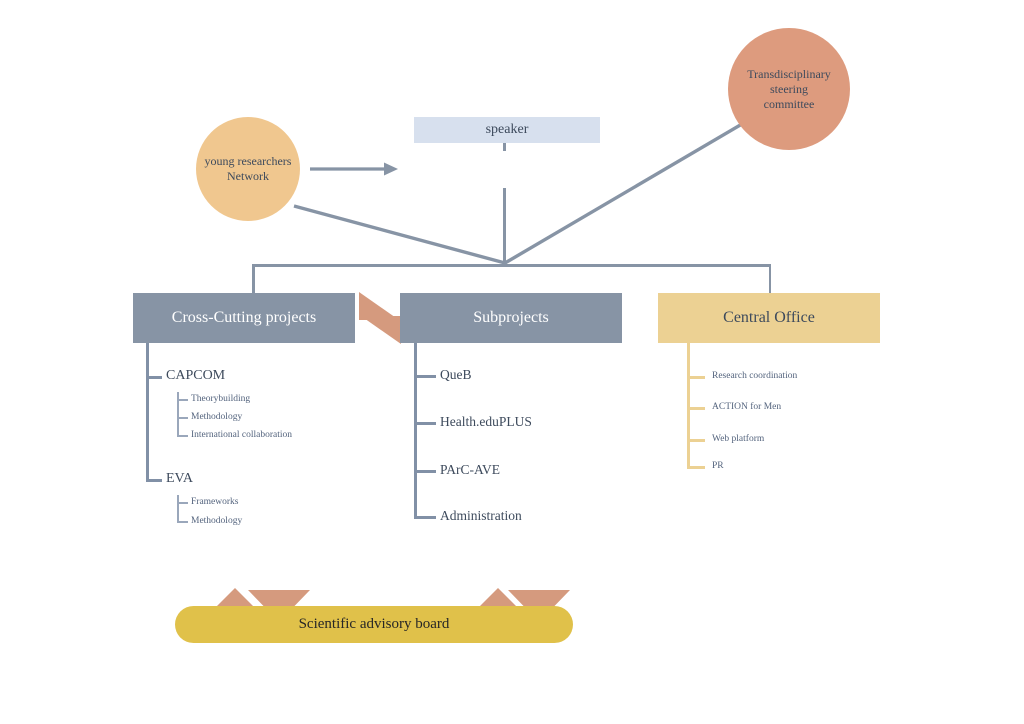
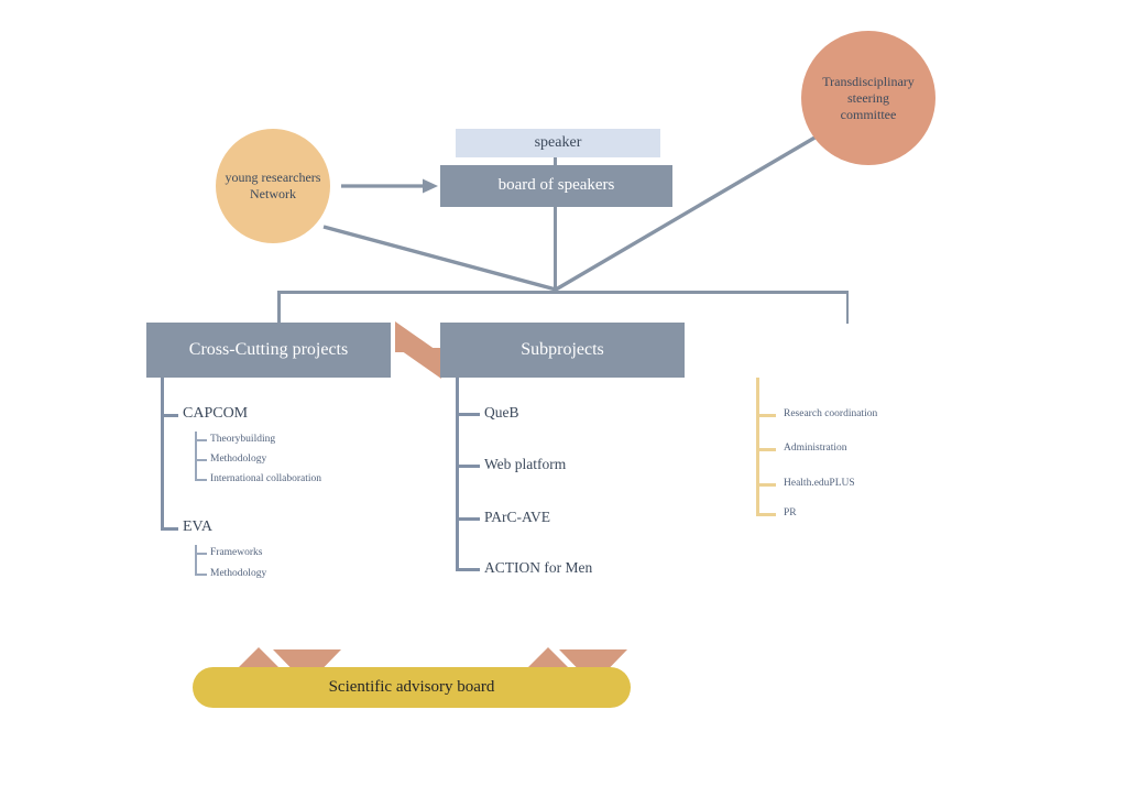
  speaker
+ board of speakers
  young researchers
  Network
  Transdisciplinary
  steering
  committee
  Cross-Cutting projects
  Subprojects
- Central Office
  CAPCOM
  EVA
  Theorybuilding
  Methodology
  International collaboration
  Frameworks
  Methodology
  QueB
- Health.eduPLUS
+ Web platform
  PArC-AVE
- Administration
+ ACTION for Men
  Research coordination
- ACTION for Men
+ Administration
- Web platform
+ Health.eduPLUS
  PR
  Scientific advisory board
